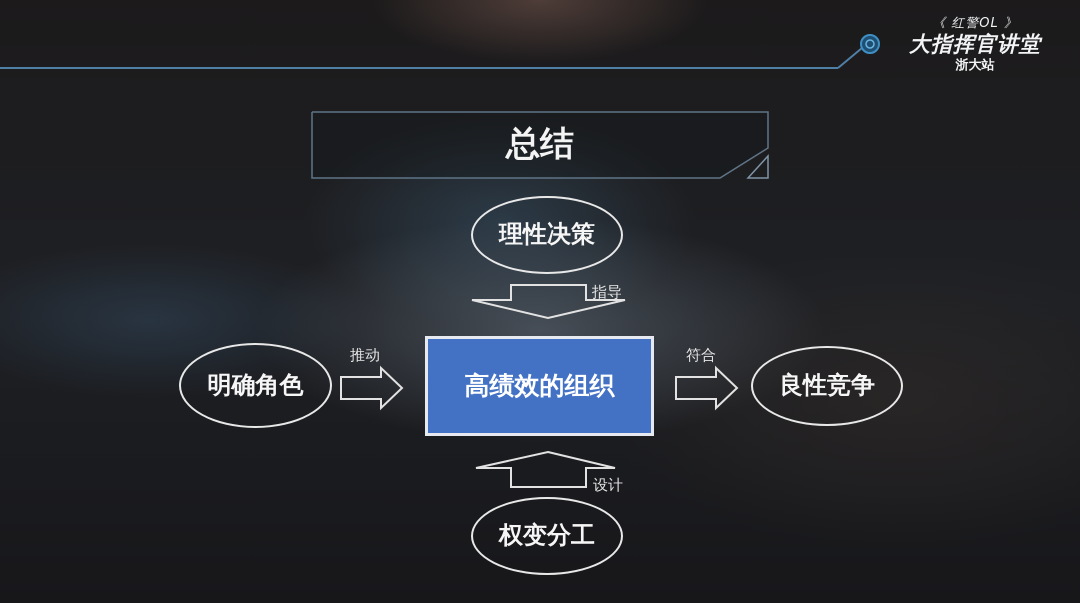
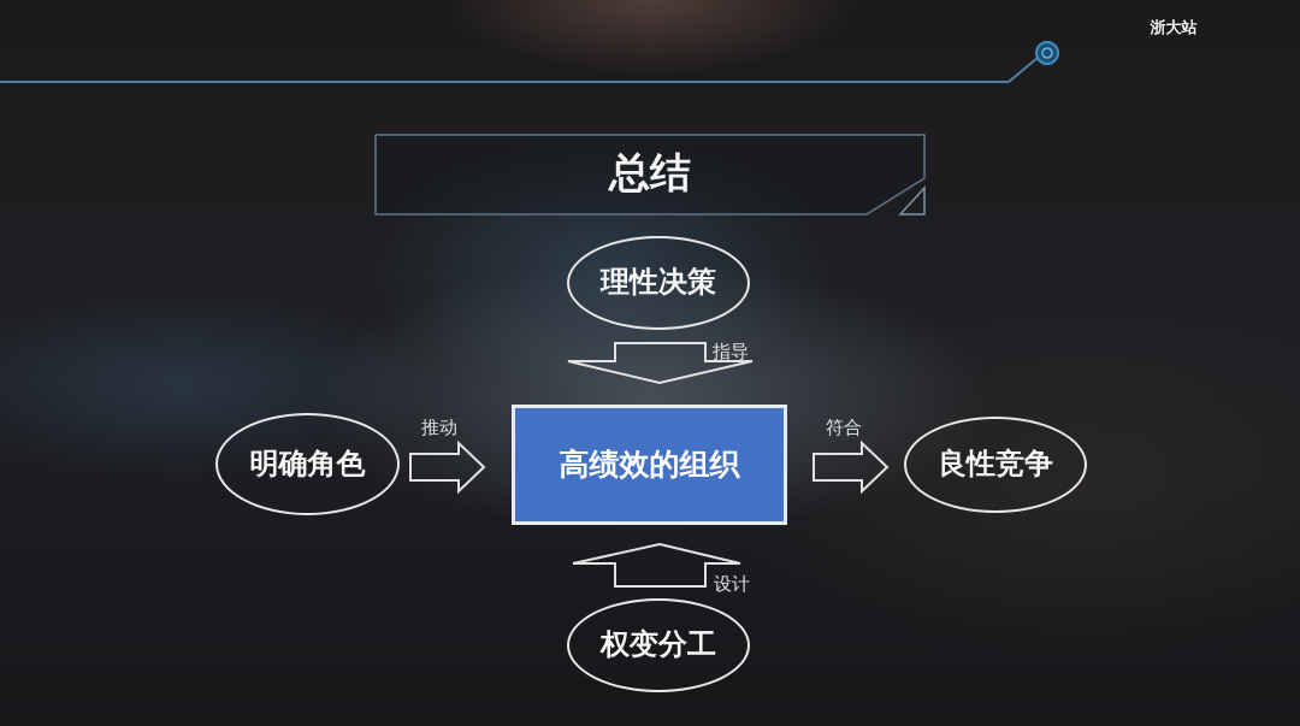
- 《 红警OL 》
- 大指挥官讲堂
  浙大站
  总结
  理性决策
  指导
  明确角色
  推动
  高绩效的组织
  符合
  良性竞争
  设计
  权变分工
